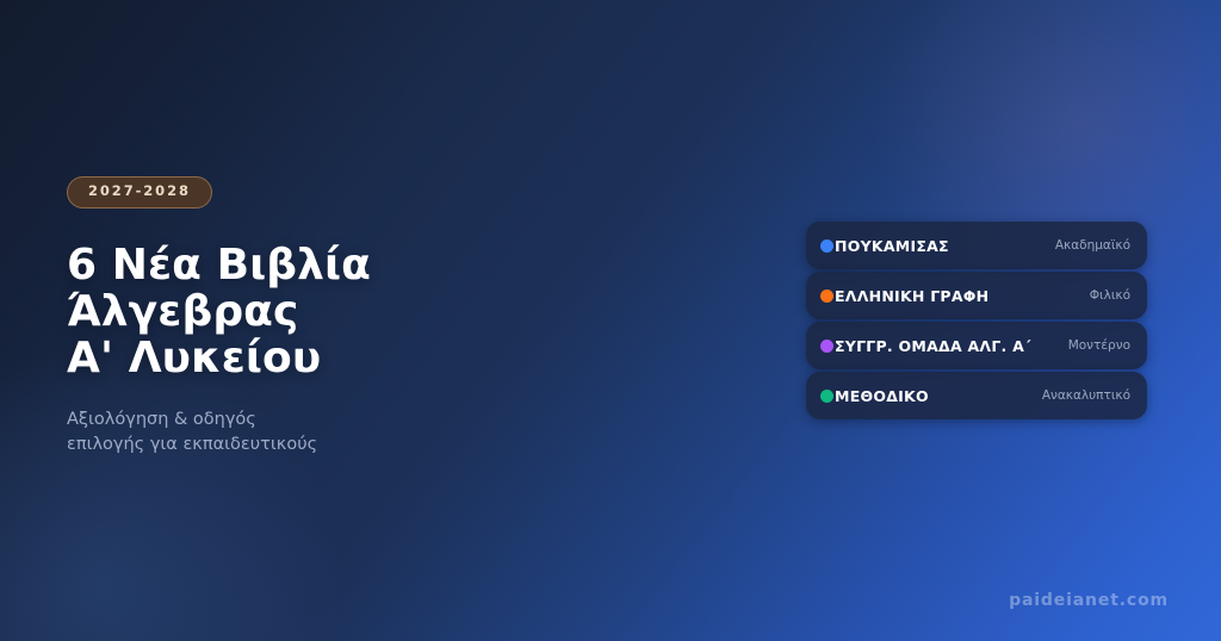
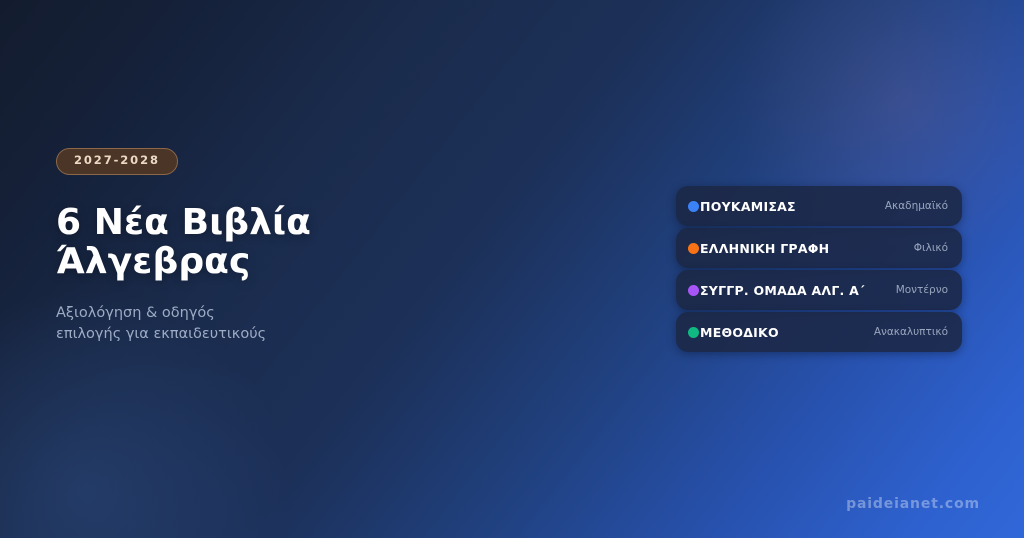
  2027-2028
  6 Νέα Βιβλία
  Άλγεβρας
- Α' Λυκείου
  Αξιολόγηση & οδηγός
  επιλογής για εκπαιδευτικούς
  ΠΟΥΚΑΜΙΣΑΣ
  Ακαδημαϊκό
  ΕΛΛΗΝΙΚΗ ΓΡΑΦΗ
  Φιλικό
  ΣΥΓΓΡ. ΟΜΑΔΑ ΑΛΓ. Α΄
  Μοντέρνο
  ΜΕΘΟΔΙΚΟ
  Ανακαλυπτικό
  paideianet.com
